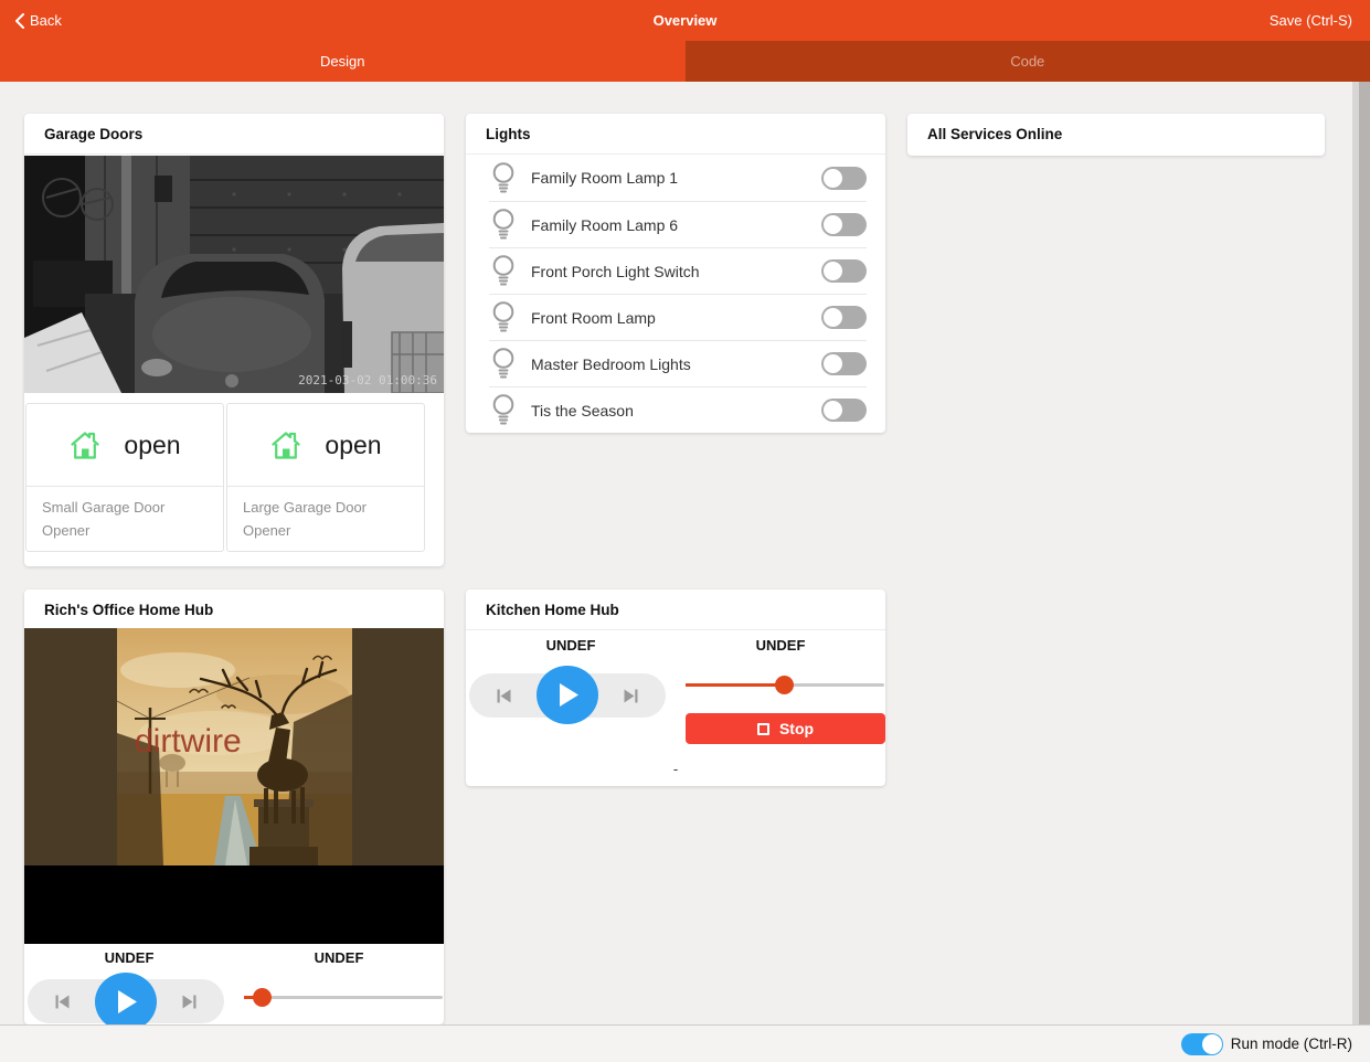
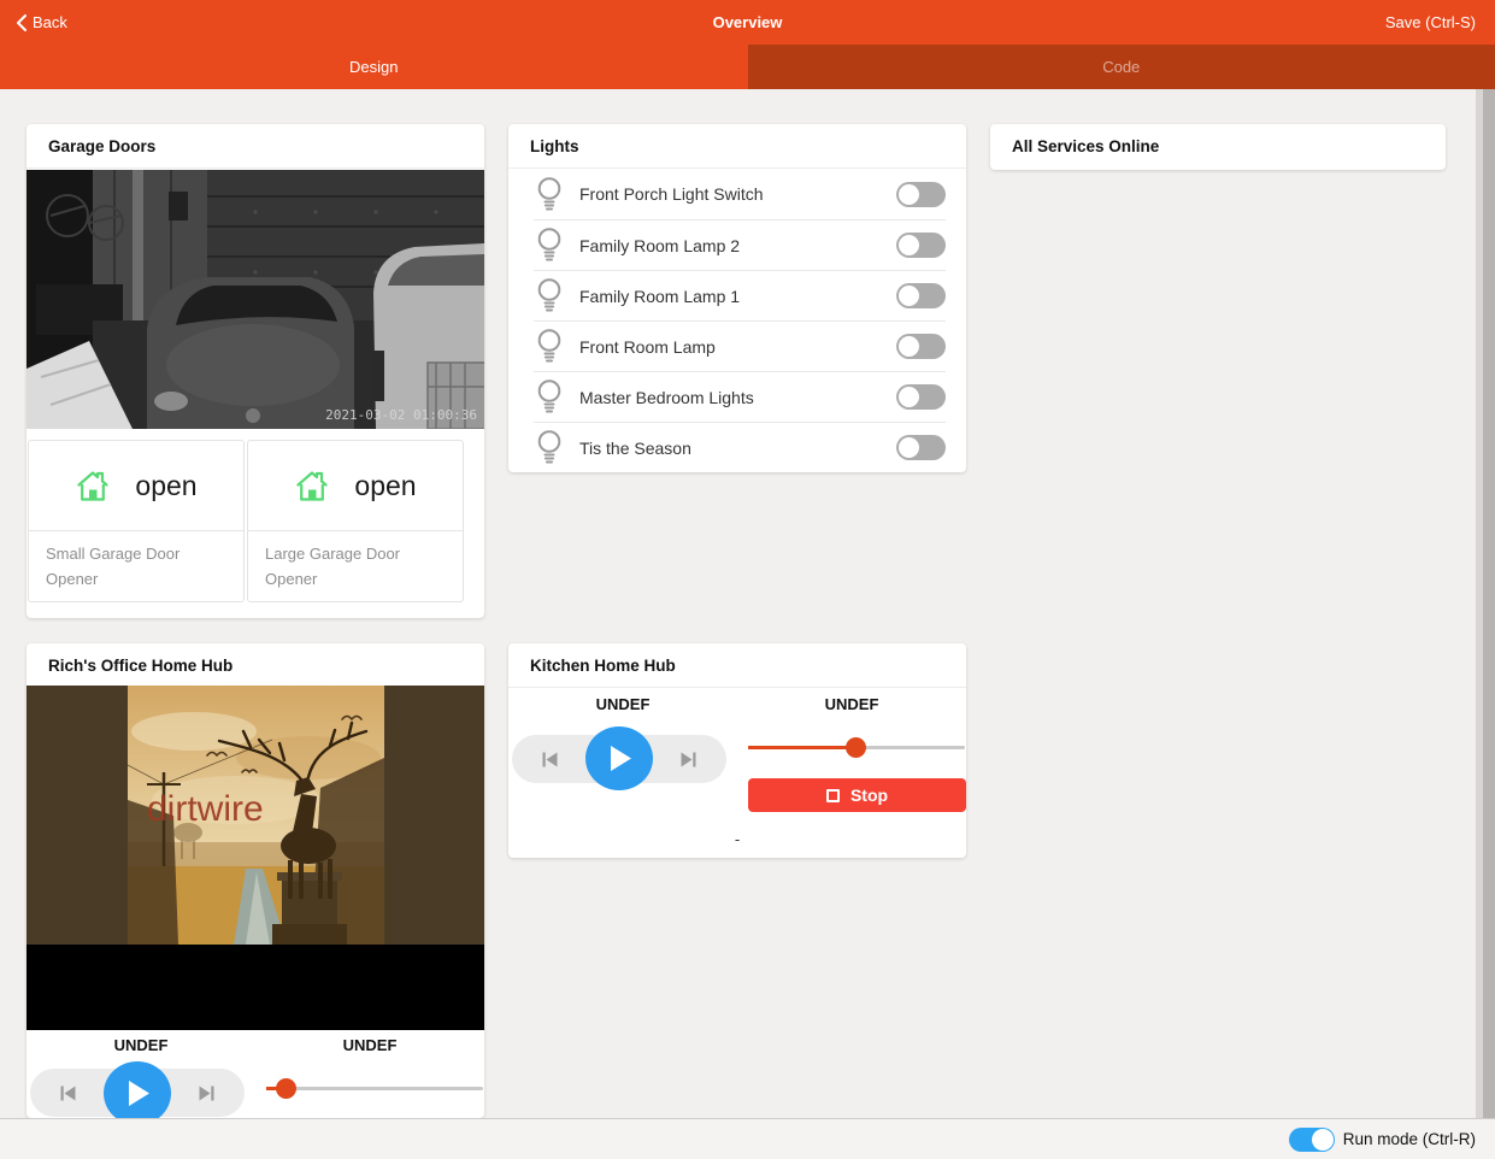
  Back
  Overview
  Save (Ctrl-S)
  Design
  Code
  Garage Doors
  2021-03-02 01:00:36
  open
  Small Garage Door Opener
  open
  Large Garage Door Opener
  Lights
- Family Room Lamp 1
+ Front Porch Light Switch
- Family Room Lamp 6
+ Family Room Lamp 2
- Front Porch Light Switch
+ Family Room Lamp 1
  Front Room Lamp
  Master Bedroom Lights
  Tis the Season
  All Services Online
  Rich's Office Home Hub
  dirtwire
  UNDEF
  UNDEF
  Kitchen Home Hub
  UNDEF
  UNDEF
  Stop
  -
  Run mode (Ctrl-R)
